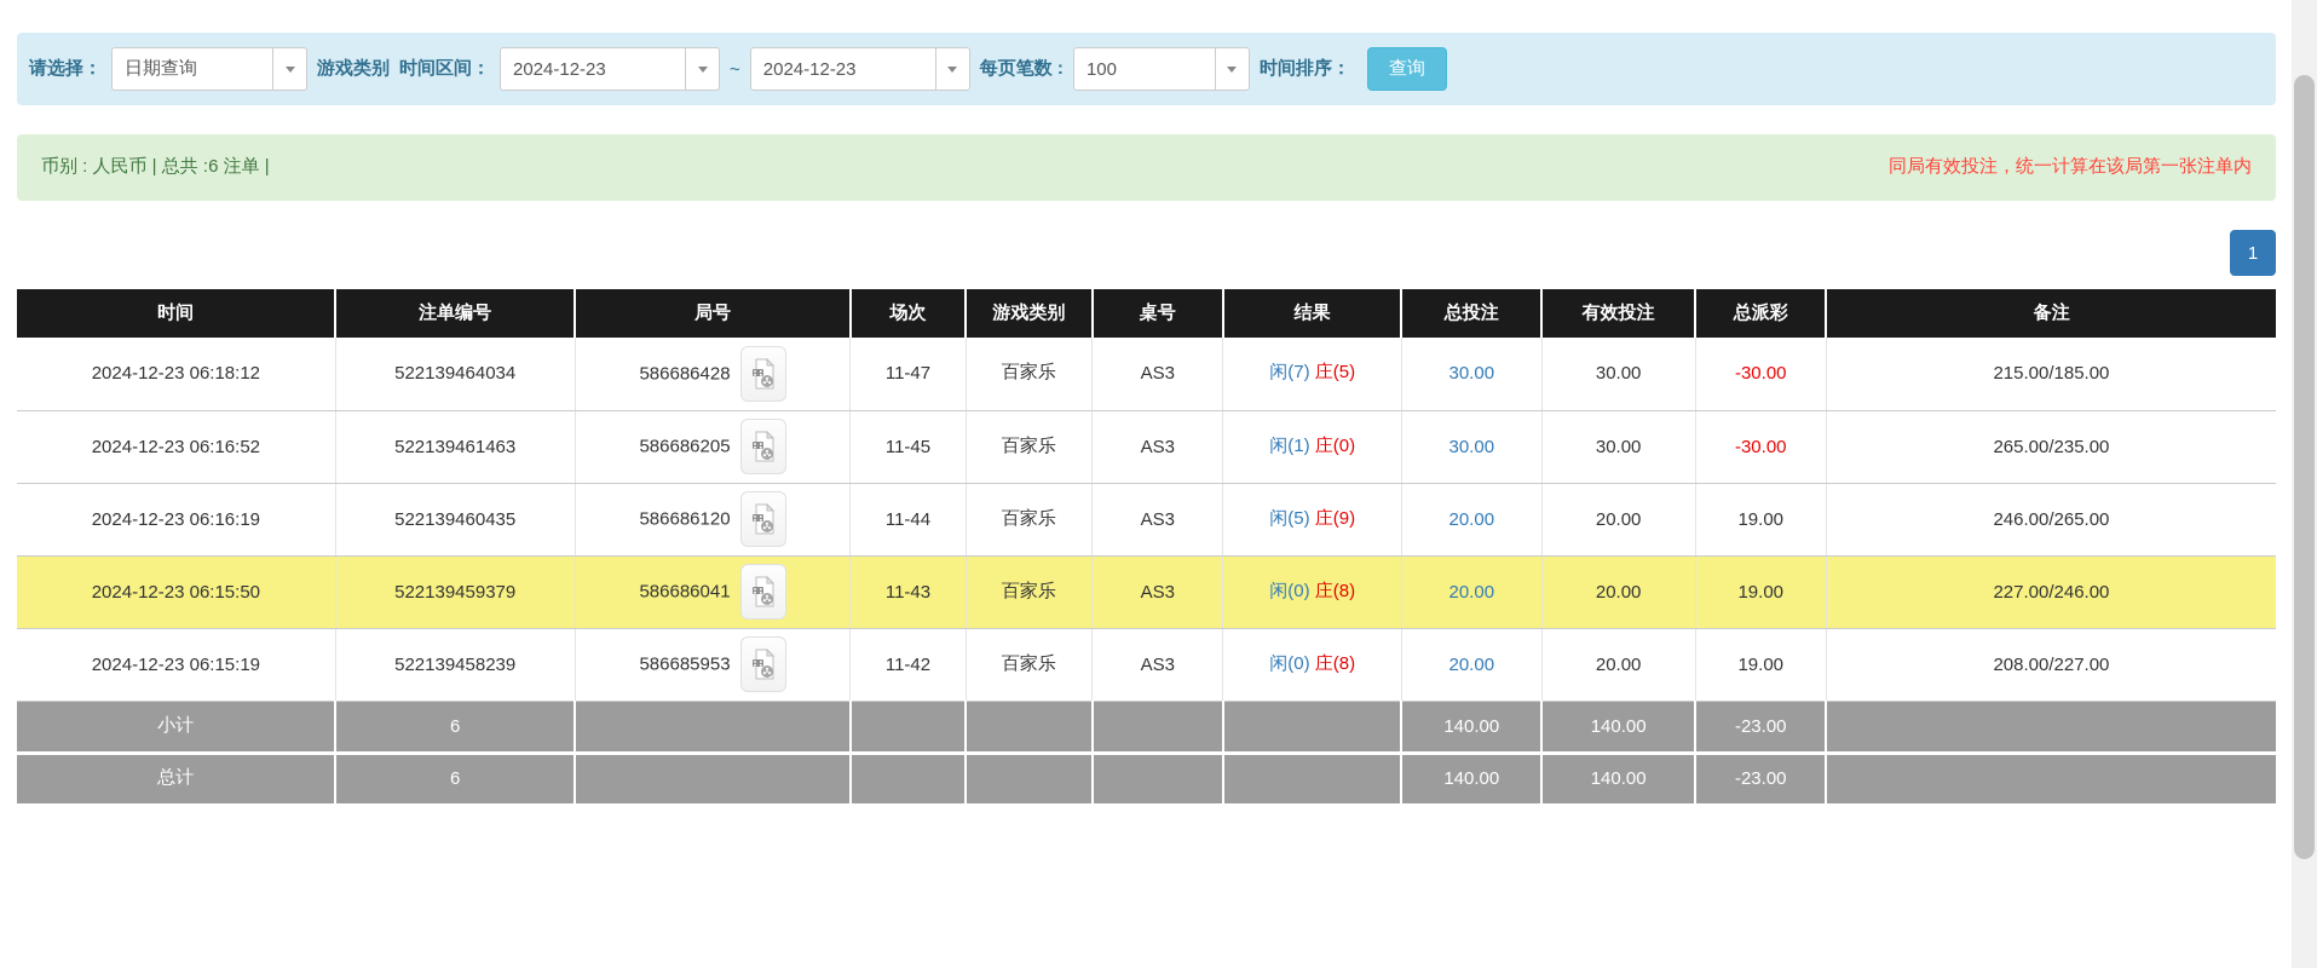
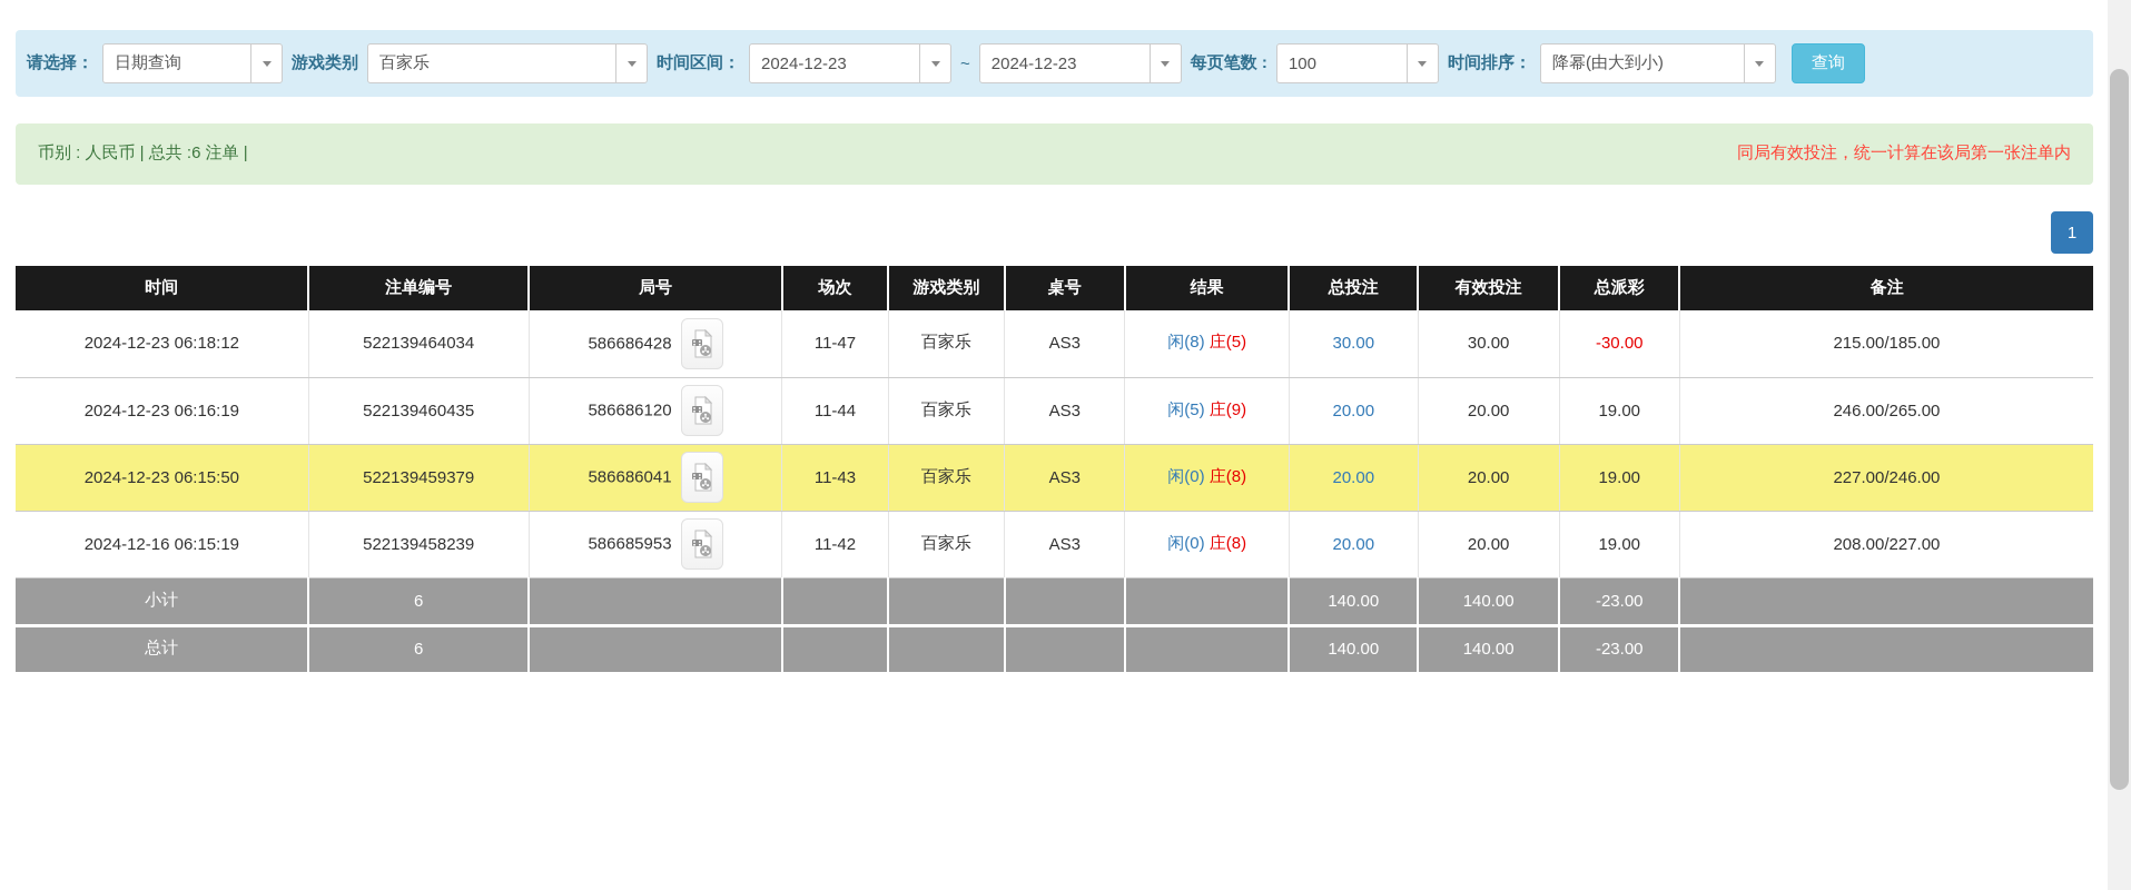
  请选择：
  日期查询
  游戏类别
+ 百家乐
  时间区间：
  2024-12-23
  ~
  2024-12-23
  每页笔数 :
  100
  时间排序：
+ 降幂(由大到小)
  查询
  币别 : 人民币 | 总共 :6 注单 |
  同局有效投注，统一计算在该局第一张注单内
  1
  时间	注单编号	局号	场次	游戏类别	桌号	结果	总投注	有效投注	总派彩	备注
- 2024-12-23 06:18:12	522139464034	586686428	11-47	百家乐	AS3	闲(7) 庄(5)	30.00	30.00	-30.00	215.00/185.00
+ 2024-12-23 06:18:12	522139464034	586686428	11-47	百家乐	AS3	闲(8) 庄(5)	30.00	30.00	-30.00	215.00/185.00
- 2024-12-23 06:16:52	522139461463	586686205	11-45	百家乐	AS3	闲(1) 庄(0)	30.00	30.00	-30.00	265.00/235.00
  2024-12-23 06:16:19	522139460435	586686120	11-44	百家乐	AS3	闲(5) 庄(9)	20.00	20.00	19.00	246.00/265.00
  2024-12-23 06:15:50	522139459379	586686041	11-43	百家乐	AS3	闲(0) 庄(8)	20.00	20.00	19.00	227.00/246.00
- 2024-12-23 06:15:19	522139458239	586685953	11-42	百家乐	AS3	闲(0) 庄(8)	20.00	20.00	19.00	208.00/227.00
+ 2024-12-16 06:15:19	522139458239	586685953	11-42	百家乐	AS3	闲(0) 庄(8)	20.00	20.00	19.00	208.00/227.00
  小计	6						140.00	140.00	-23.00
  总计	6						140.00	140.00	-23.00
